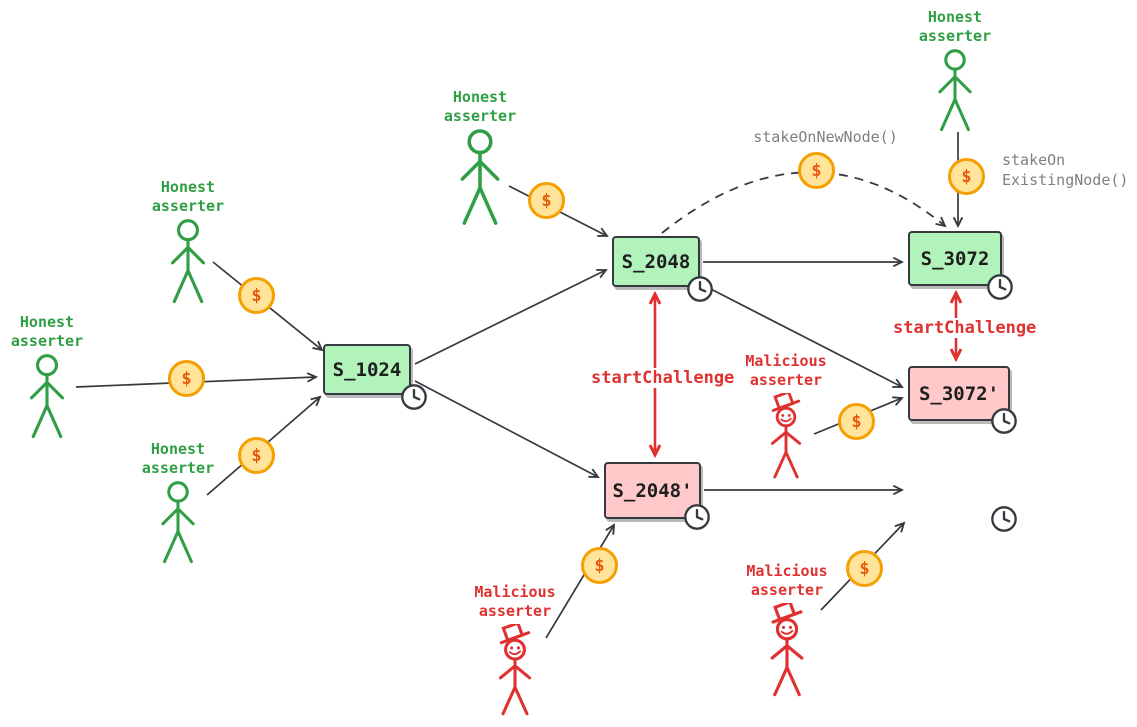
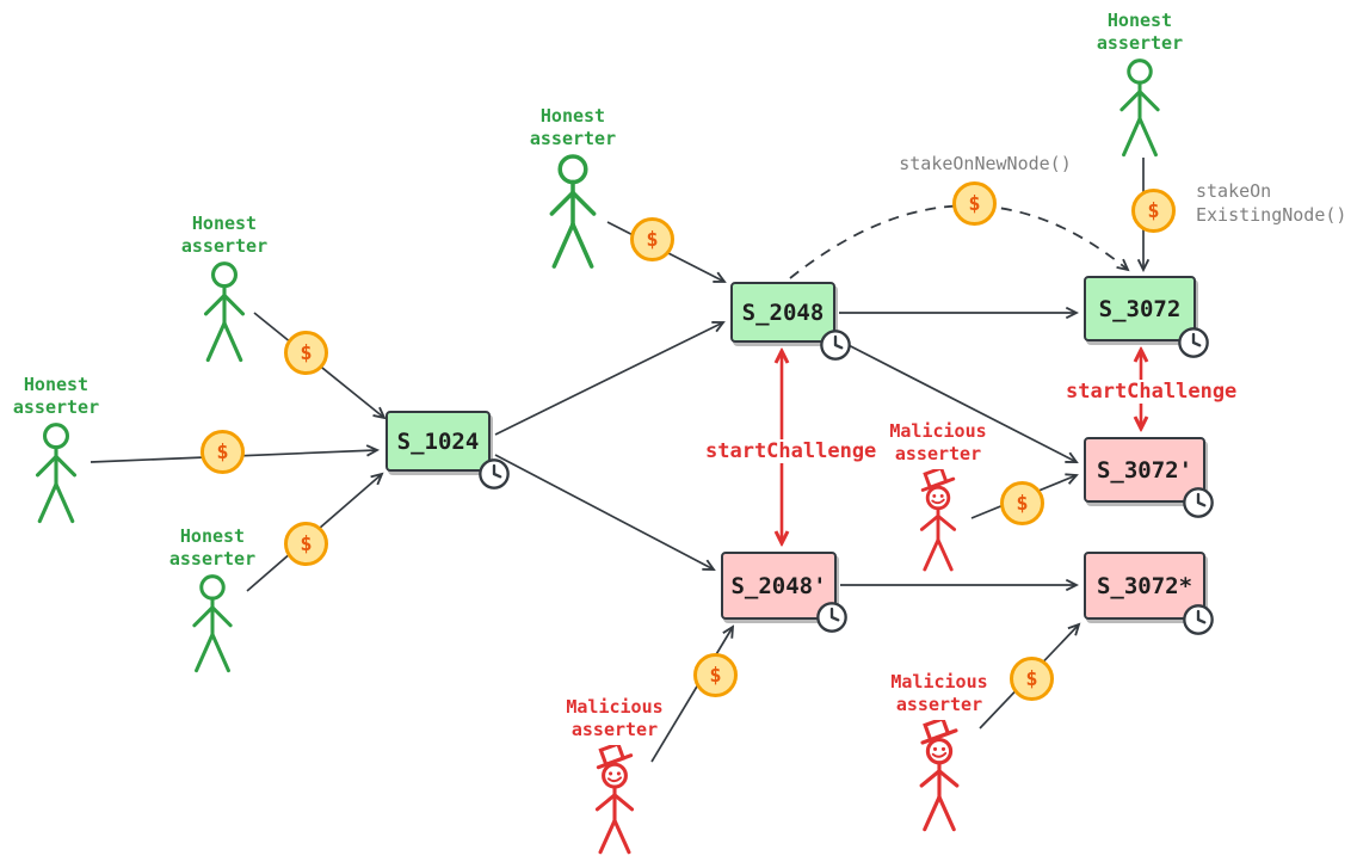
  S_1024
  S_2048
  S_2048'
  S_3072
  S_3072'
+ S_3072*
  $
  $
  $
  $
  $
  $
  $
  $
  $
  Honest
  asserter
  Honest
  asserter
  Honest
  asserter
  Honest
  asserter
  Honest
  asserter
  Malicious
  asserter
  Malicious
  asserter
  Malicious
  asserter
  stakeOnNewNode()
  stakeOn
  ExistingNode()
  startChallenge
  startChallenge
